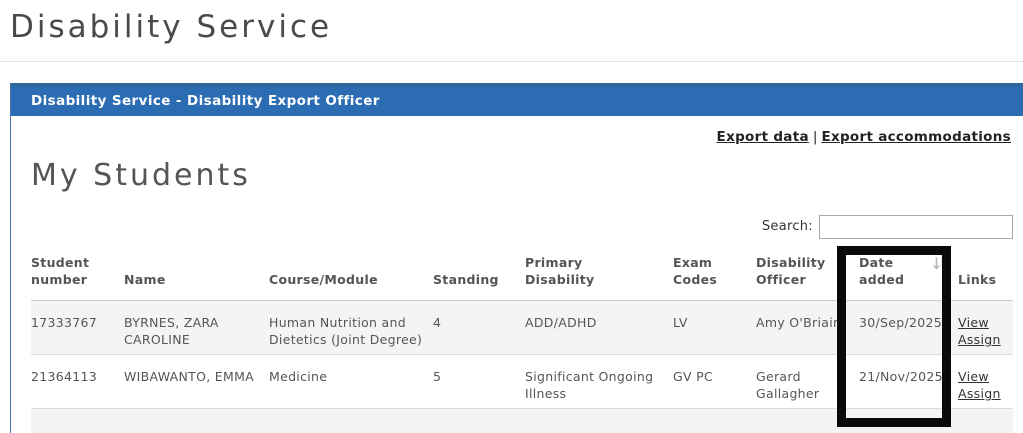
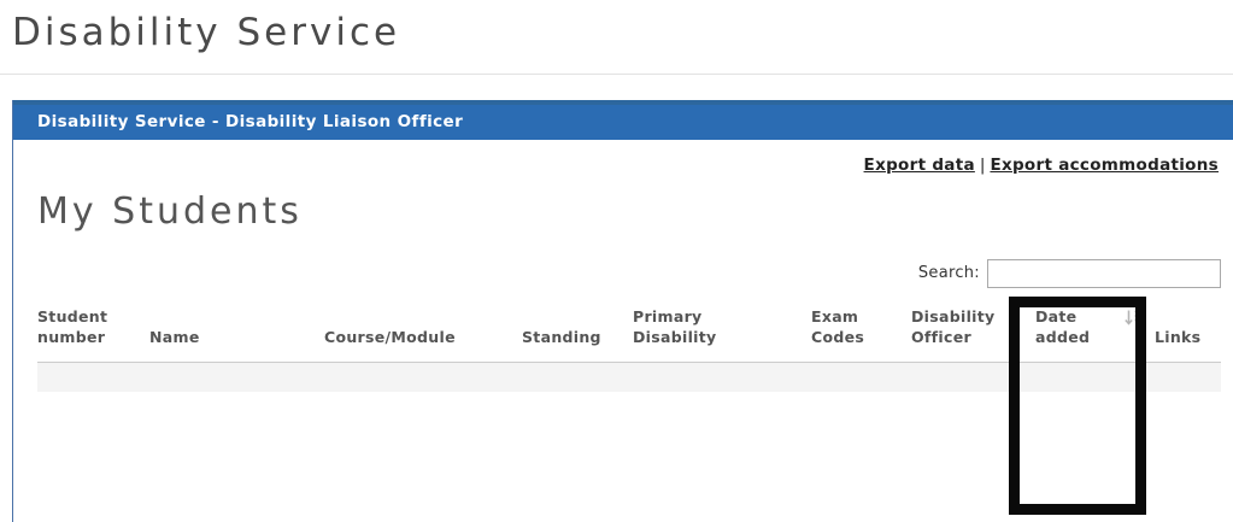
  Disability Service
- Disability Service - Disability Export Officer
+ Disability Service - Disability Liaison Officer
  Export data | Export accommodations
  My Students
  Search:
  Student number	Name	Course/Module	Standing	Primary Disability	Exam Codes	Disability Officer	Date added	Links
- 17333767	BYRNES, ZARA CAROLINE	Human Nutrition and Dietetics (Joint Degree)	4	ADD/ADHD	LV	Amy O'Briain	30/Sep/2025	View Assign
- 21364113	WIBAWANTO, EMMA	Medicine	5	Significant Ongoing Illness	GV PC	Gerard Gallagher	21/Nov/2025	View Assign
